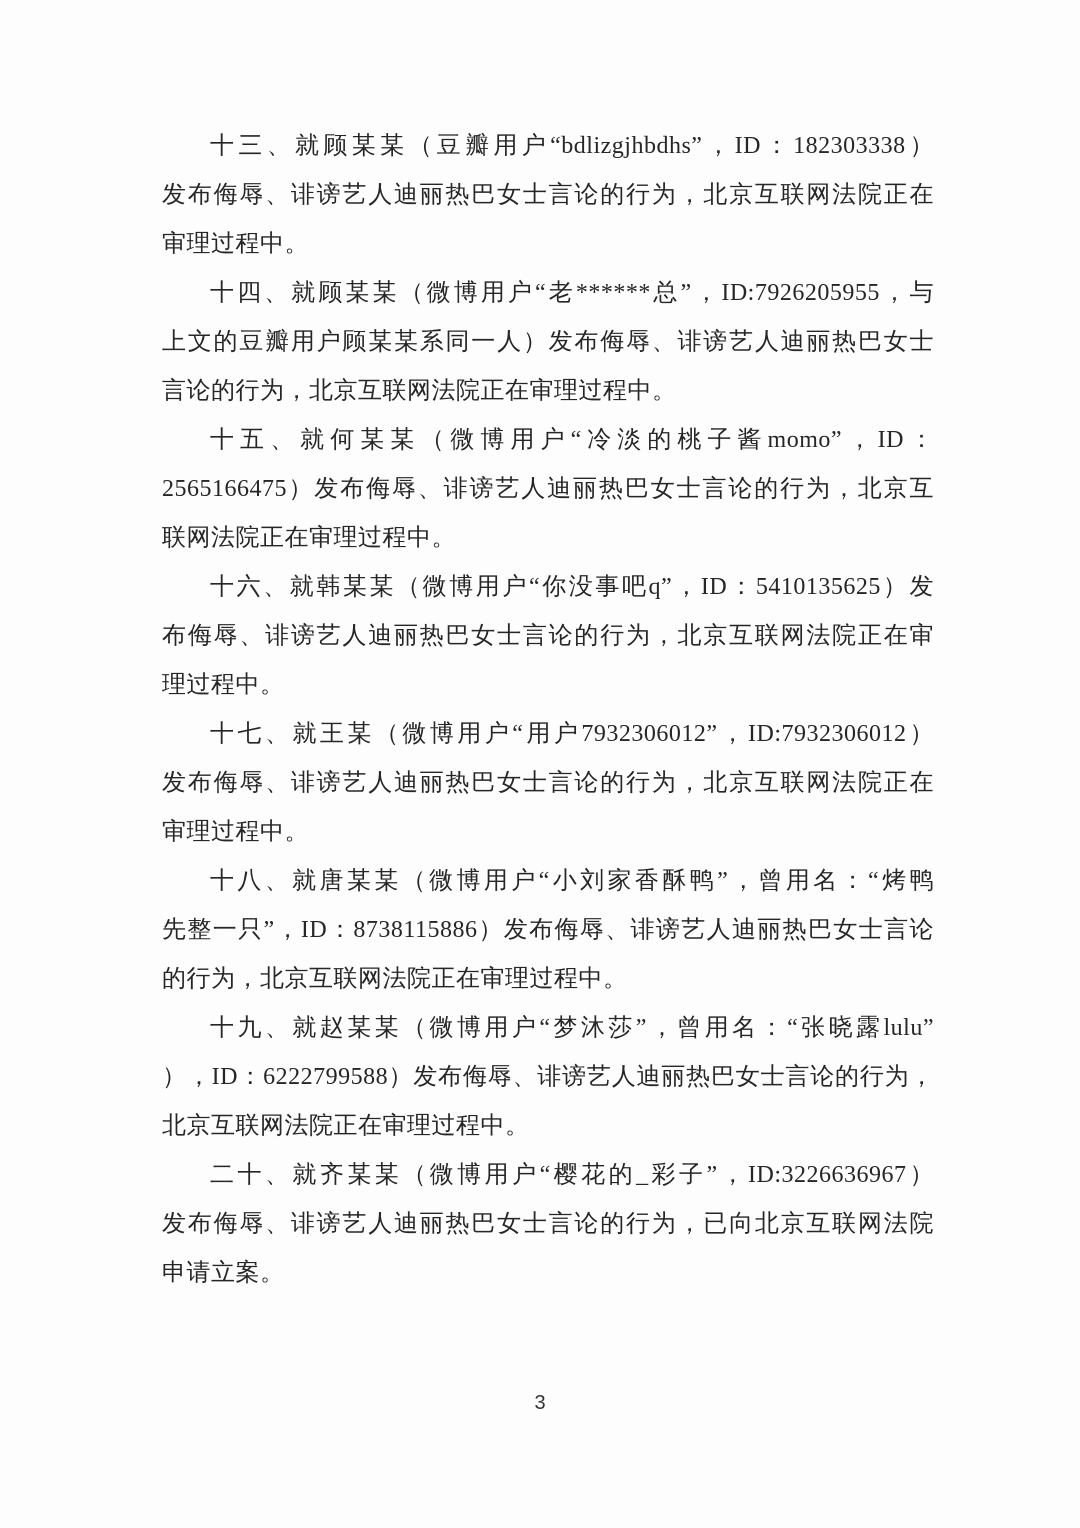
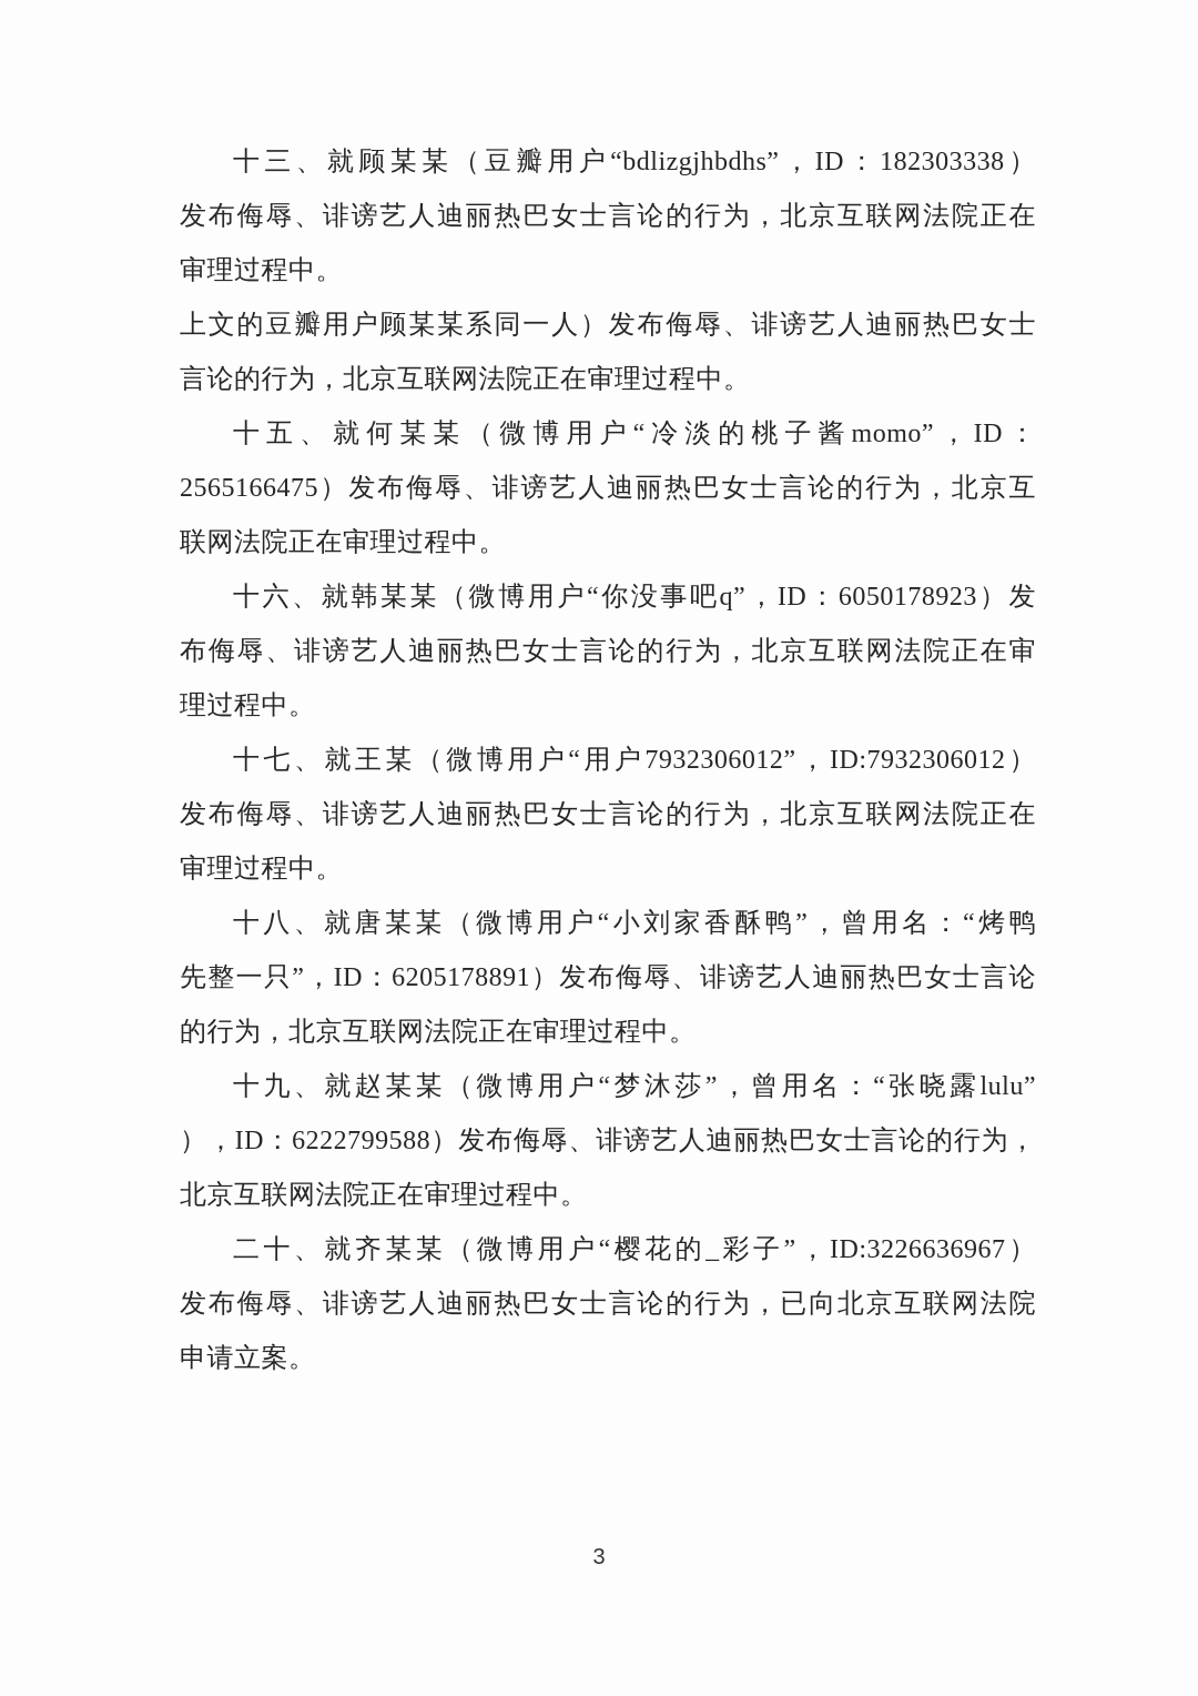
  十三、就顾某某（豆瓣用户“bdlizgjhbdhs”，ID：182303338）
  发布侮辱、诽谤艺人迪丽热巴女士言论的行为，北京互联网法院正在
  审理过程中。
- 十四、就顾某某（微博用户“老******总”，ID:7926205955，与
  上文的豆瓣用户顾某某系同一人）发布侮辱、诽谤艺人迪丽热巴女士
  言论的行为，北京互联网法院正在审理过程中。
  十五、就何某某（微博用户“冷淡的桃子酱momo”，ID：
  2565166475）发布侮辱、诽谤艺人迪丽热巴女士言论的行为，北京互
  联网法院正在审理过程中。
- 十六、就韩某某（微博用户“你没事吧q”，ID：5410135625）发
+ 十六、就韩某某（微博用户“你没事吧q”，ID：6050178923）发
  布侮辱、诽谤艺人迪丽热巴女士言论的行为，北京互联网法院正在审
  理过程中。
  十七、就王某（微博用户“用户7932306012”，ID:7932306012）
  发布侮辱、诽谤艺人迪丽热巴女士言论的行为，北京互联网法院正在
  审理过程中。
  十八、就唐某某（微博用户“小刘家香酥鸭”，曾用名：“烤鸭
- 先整一只”，ID：8738115886）发布侮辱、诽谤艺人迪丽热巴女士言论
+ 先整一只”，ID：6205178891）发布侮辱、诽谤艺人迪丽热巴女士言论
  的行为，北京互联网法院正在审理过程中。
  十九、就赵某某（微博用户“梦沐莎”，曾用名：“张晓露lulu”
  ），ID：6222799588）发布侮辱、诽谤艺人迪丽热巴女士言论的行为，
  北京互联网法院正在审理过程中。
  二十、就齐某某（微博用户“樱花的_彩子”，ID:3226636967）
  发布侮辱、诽谤艺人迪丽热巴女士言论的行为，已向北京互联网法院
  申请立案。
  3
